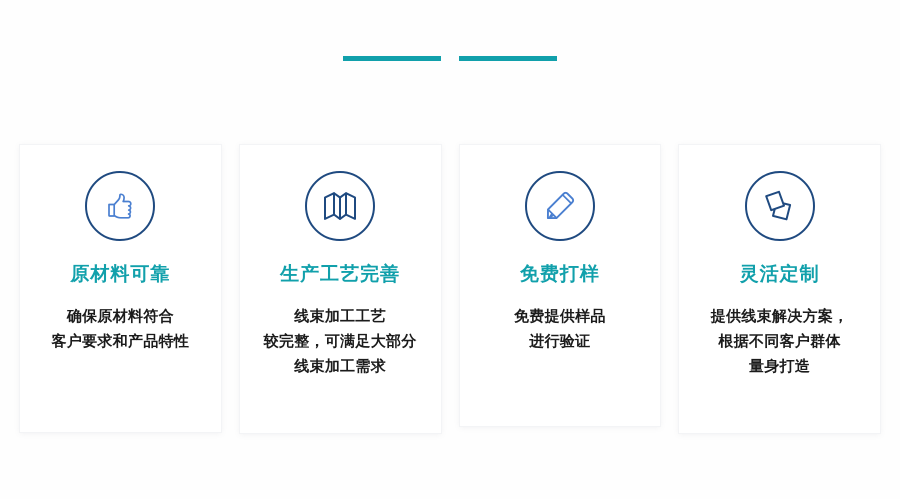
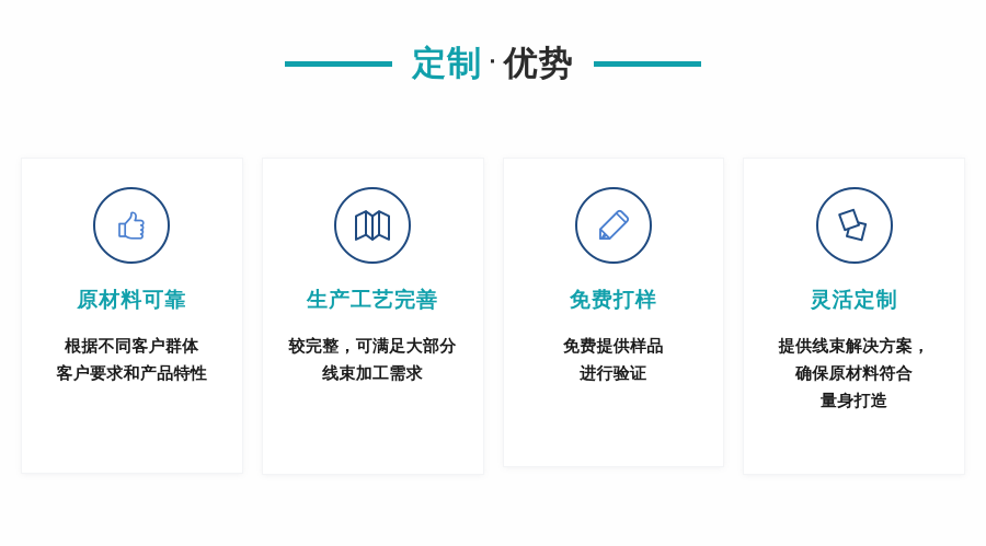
+ 定制
+ ·
+ 优势
  原材料可靠
- 确保原材料符合
+ 根据不同客户群体
  客户要求和产品特性
  生产工艺完善
- 线束加工工艺
  较完整，可满足大部分
  线束加工需求
  免费打样
  免费提供样品
  进行验证
  灵活定制
  提供线束解决方案，
- 根据不同客户群体
+ 确保原材料符合
  量身打造
